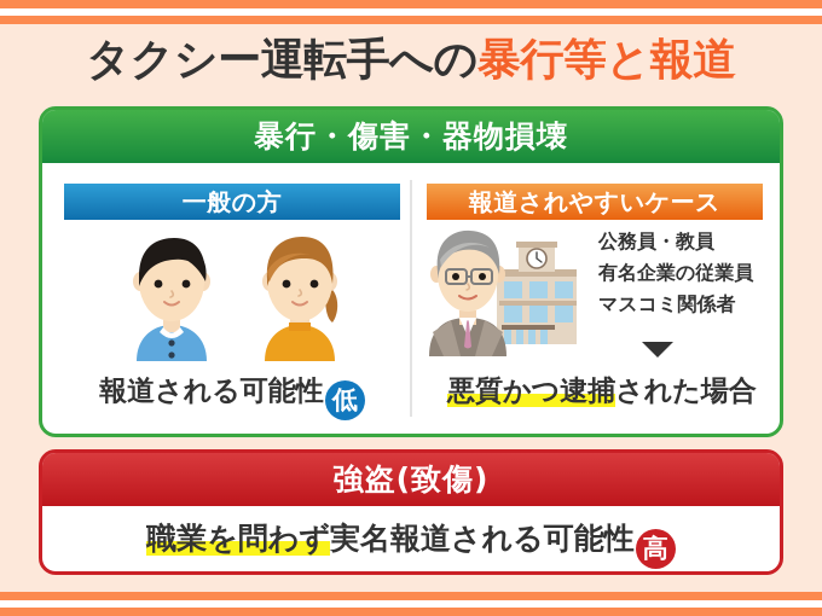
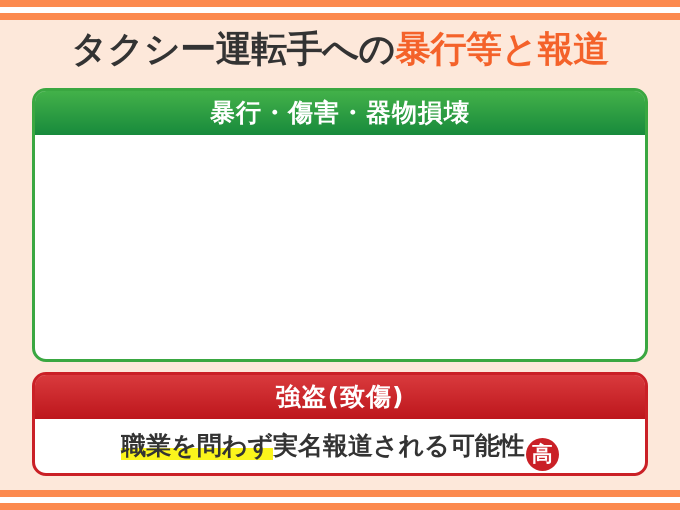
  タクシー運転手への暴行等と報道
  暴行・傷害・器物損壊
- 一般の方
- 報道される可能性 低
- 報道されやすいケース
- 公務員・教員
- 有名企業の従業員
- マスコミ関係者
- 悪質かつ逮捕された場合
  強盗(致傷)
  職業を問わず実名報道される可能性 高
